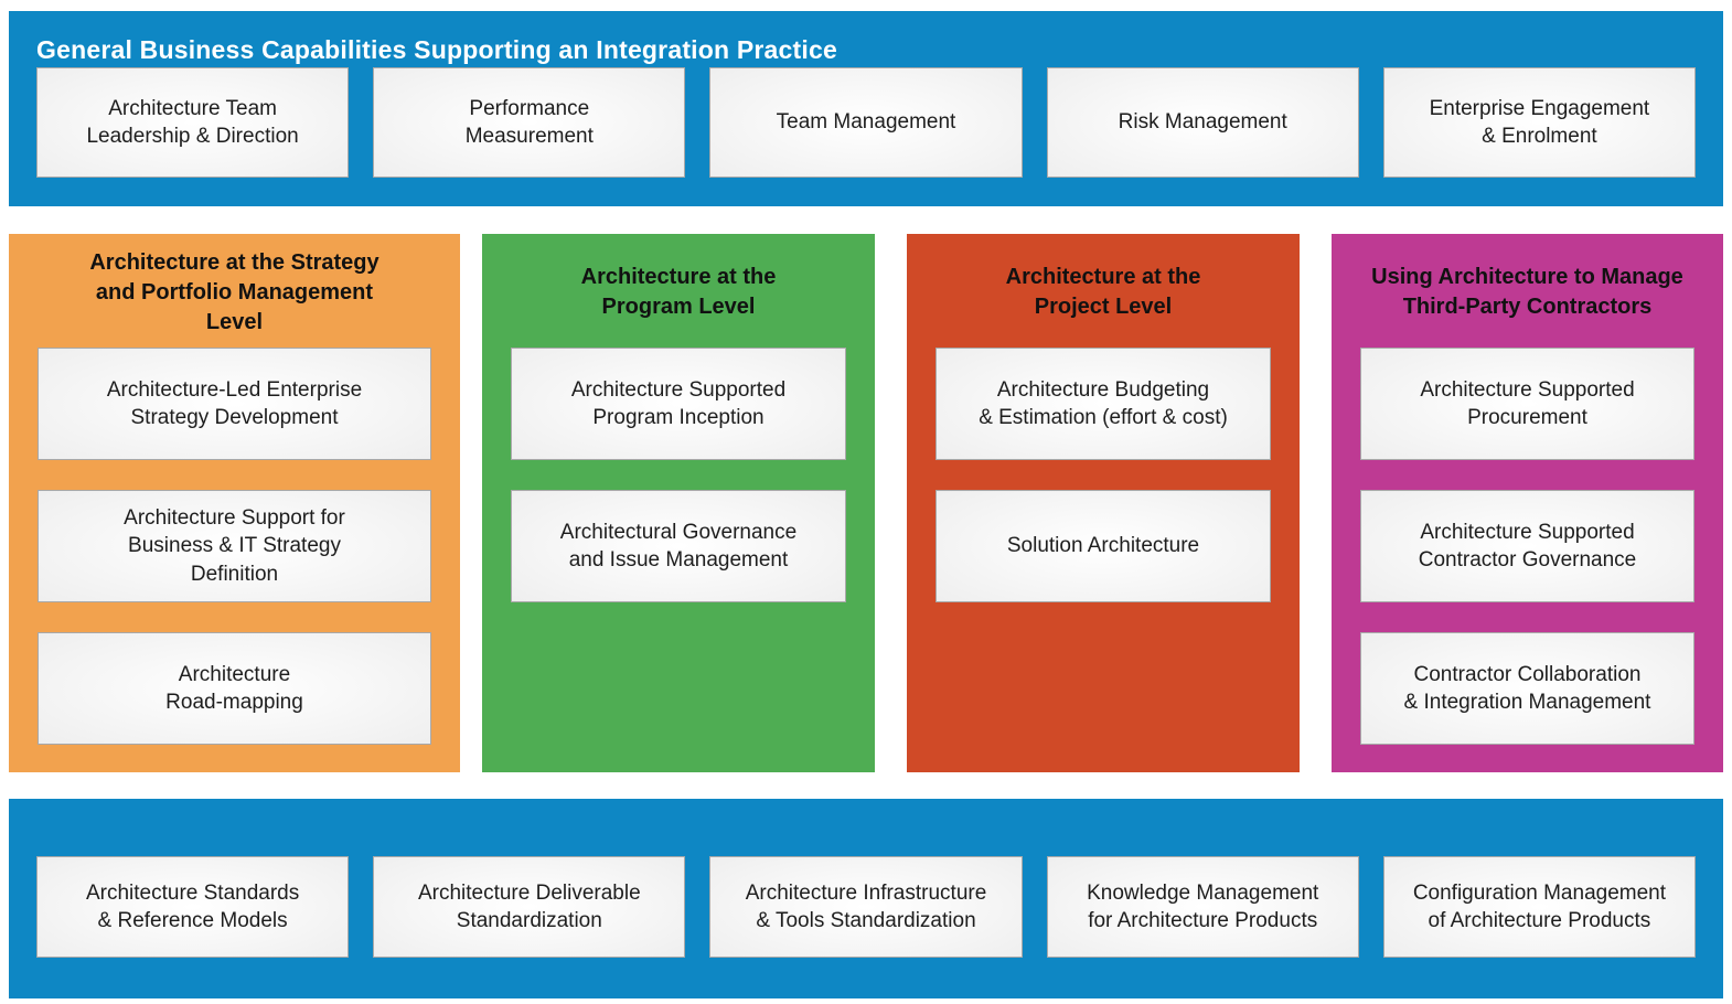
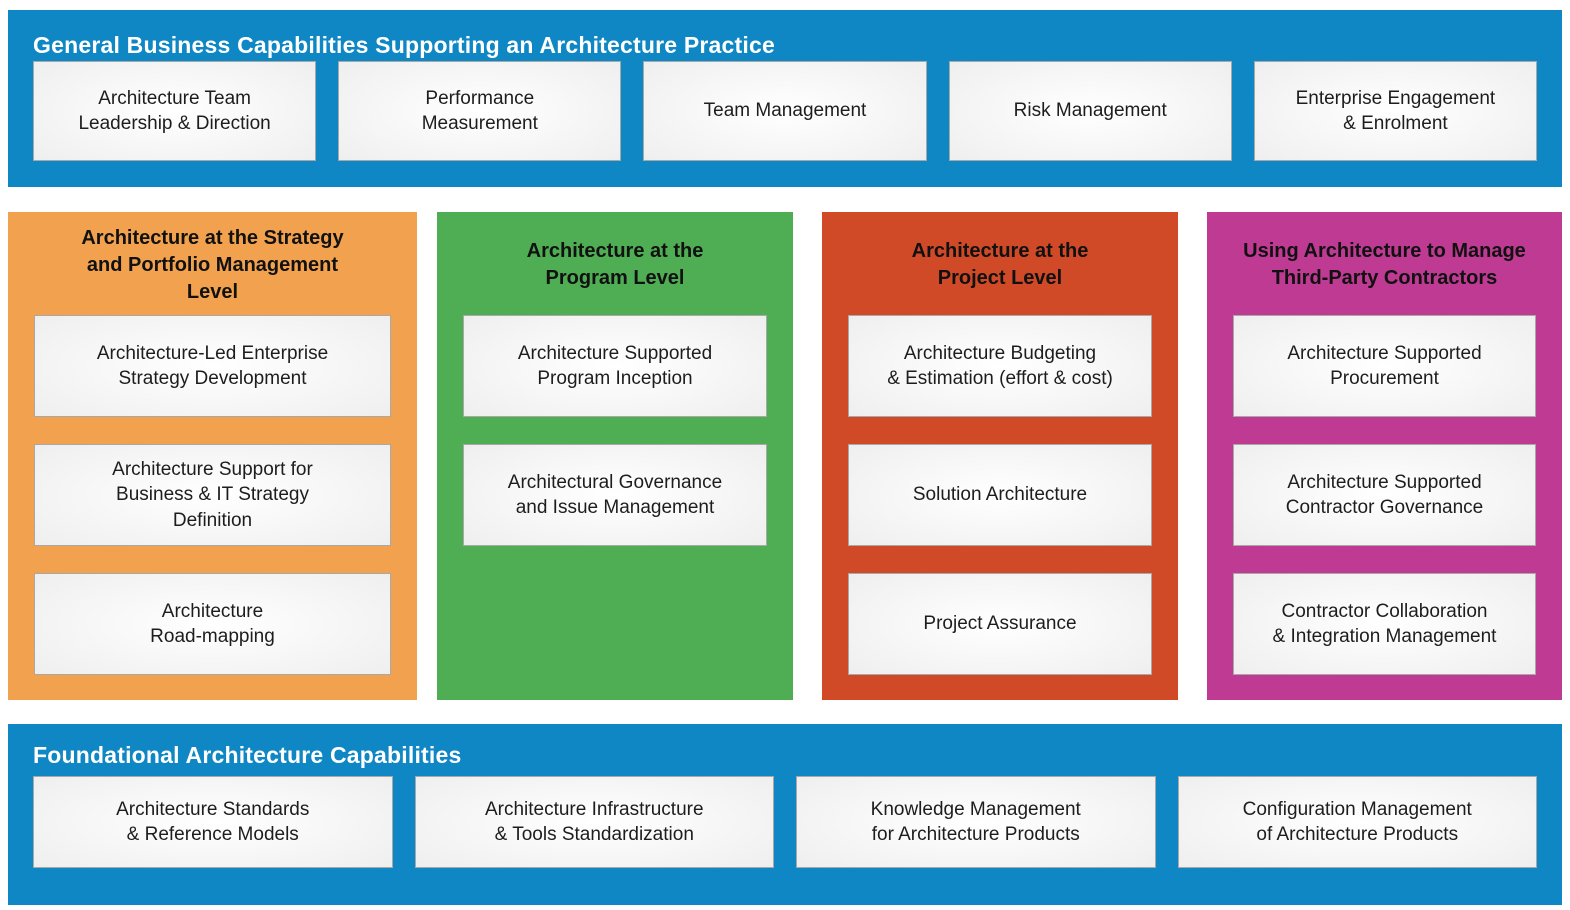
- General Business Capabilities Supporting an Integration Practice
+ General Business Capabilities Supporting an Architecture Practice
  Architecture Team
  Leadership & Direction
  Performance
  Measurement
  Team Management
  Risk Management
  Enterprise Engagement
  & Enrolment
  Architecture at the Strategy
  and Portfolio Management
  Level
  Architecture-Led Enterprise
  Strategy Development
  Architecture Support for
  Business & IT Strategy
  Definition
  Architecture
  Road-mapping
  Architecture at the
  Program Level
  Architecture Supported
  Program Inception
  Architectural Governance
  and Issue Management
  Architecture at the
  Project Level
  Architecture Budgeting
  & Estimation (effort & cost)
  Solution Architecture
+ Project Assurance
  Using Architecture to Manage
  Third-Party Contractors
  Architecture Supported
  Procurement
  Architecture Supported
  Contractor Governance
  Contractor Collaboration
  & Integration Management
+ Foundational Architecture Capabilities
  Architecture Standards
  & Reference Models
- Architecture Deliverable
- Standardization
  Architecture Infrastructure
  & Tools Standardization
  Knowledge Management
  for Architecture Products
  Configuration Management
  of Architecture Products
